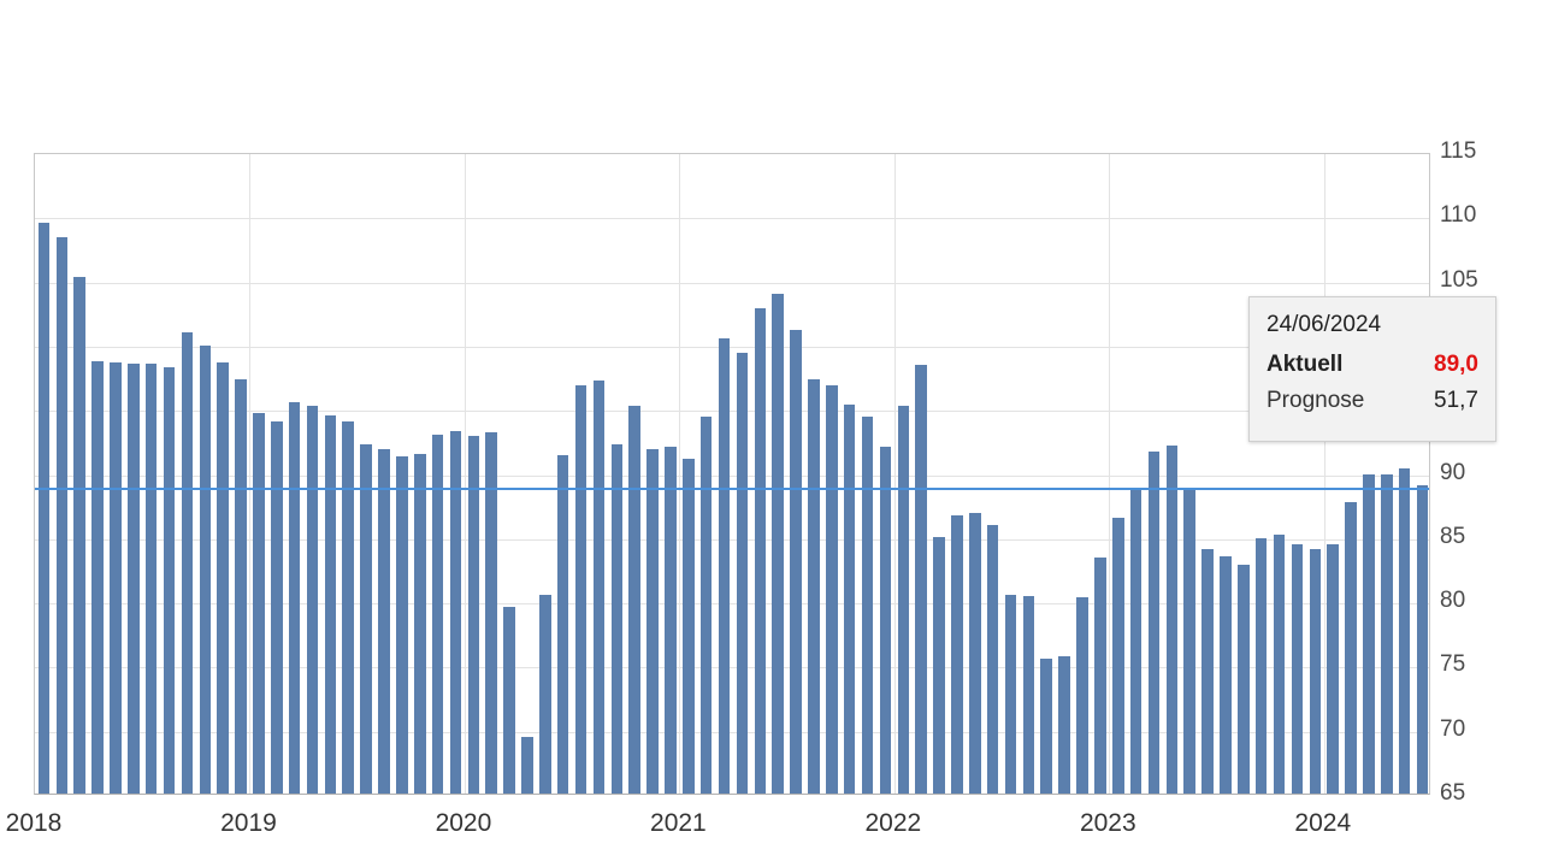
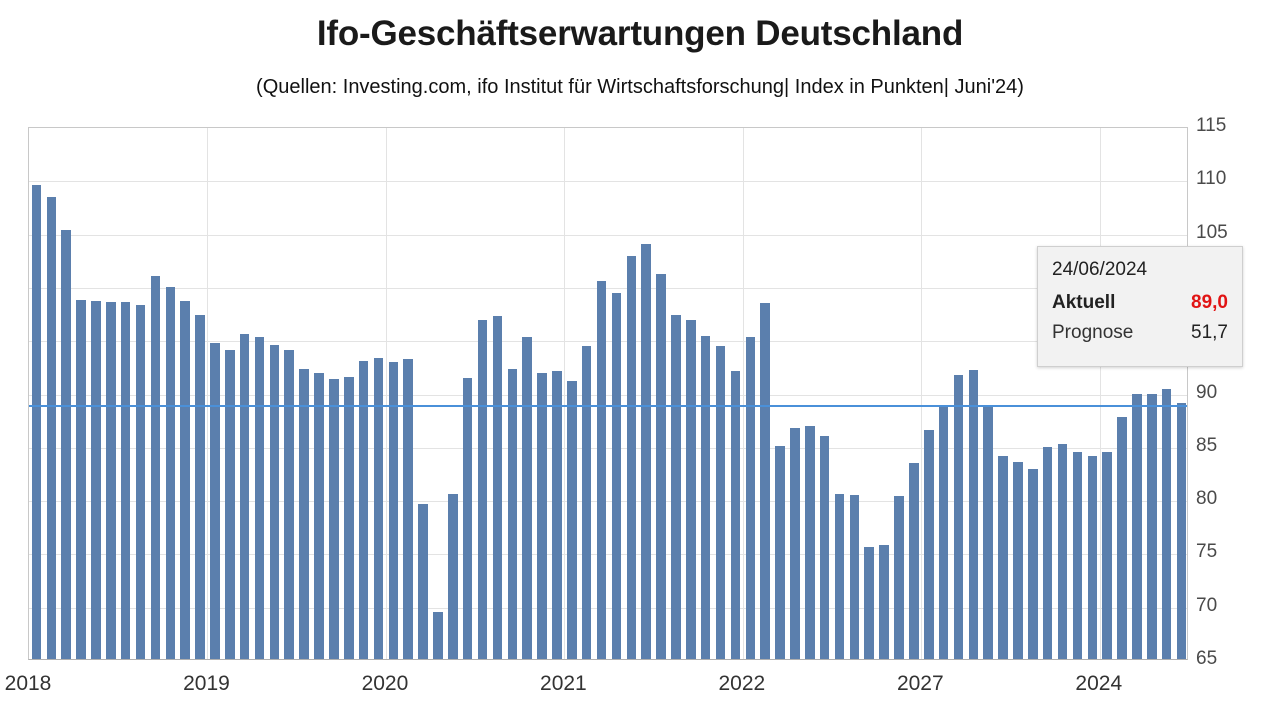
+ Ifo-Geschäftserwartungen Deutschland
+ (Quellen: Investing.com, ifo Institut für Wirtschaftsforschung| Index in Punkten| Juni'24)
  65
  70
  75
  80
  85
  90
  105
  110
  115
  2018
  2019
  2020
  2021
  2022
- 2023
+ 2027
  2024
  24/06/2024
  Aktuell
  89,0
  Prognose
  51,7
